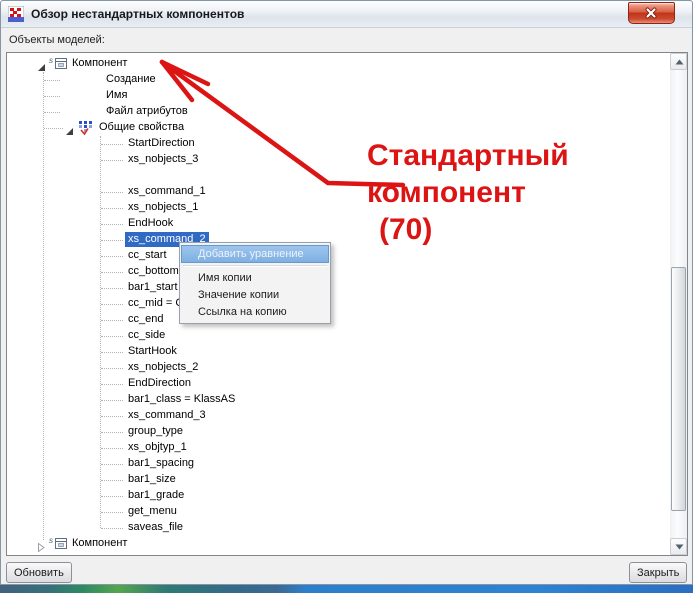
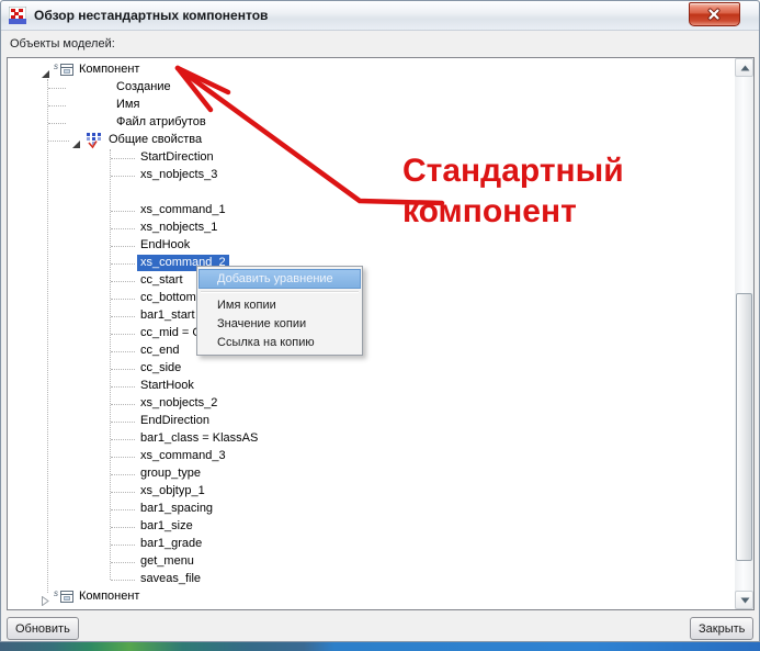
  Обзор нестандартных компонентов
  Объекты моделей:
  s
  Компонент
  Создание
  Имя
  Файл атрибутов
  Общие свойства
  StartDirection
  xs_nobjects_3
  xs_command_1
  xs_nobjects_1
  EndHook
  xs_command_2
  cc_start
  cc_bottom
  bar1_start
  cc_mid =
  cc_end
  cc_side
  StartHook
  xs_nobjects_2
  EndDirection
  bar1_class = KlassAS
  xs_command_3
  group_type
  xs_objtyp_1
  bar1_spacing
  bar1_size
  bar1_grade
  get_menu
  saveas_file
  s
  Компонент
  Стандартный
  компонент
- (70)
  Добавить уравнение
  Имя копии
  Значение копии
  Ссылка на копию
  Обновить
  Закрыть
